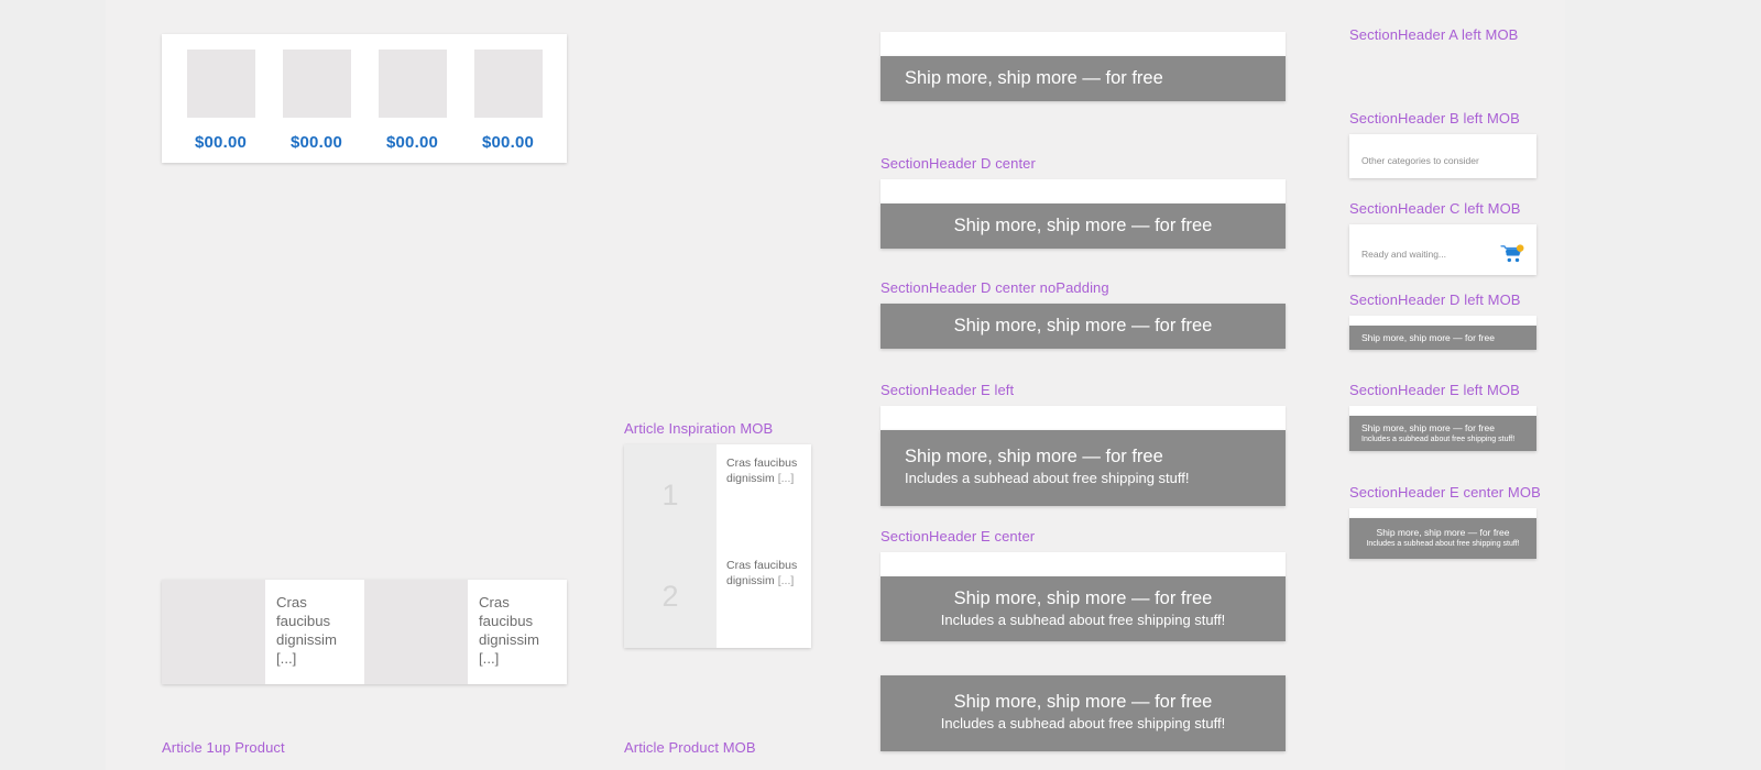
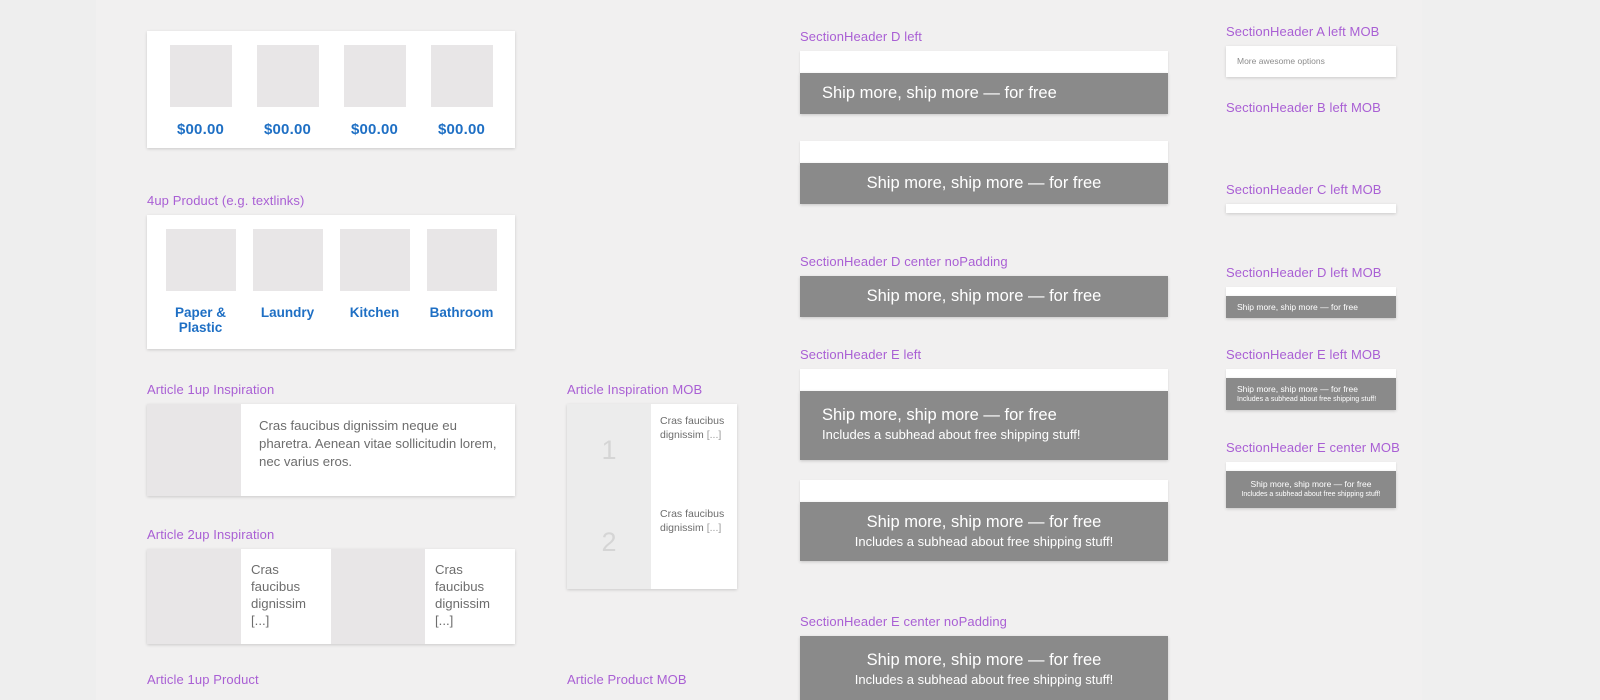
  $00.00
  $00.00
  $00.00
  $00.00
+ 4up Product (e.g. textlinks)
+ Paper & Plastic
+ Laundry
+ Kitchen
+ Bathroom
+ Article 1up Inspiration
+ Cras faucibus dignissim neque eu pharetra. Aenean vitae sollicitudin lorem, nec varius eros.
+ Article 2up Inspiration
  Cras faucibus dignissim
  [...]
  Cras faucibus dignissim
  [...]
  Article 1up Product
  Article Inspiration MOB
  Cras faucibus dignissim [...]
  Cras faucibus dignissim [...]
  Article Product MOB
+ SectionHeader D left
  Ship more, ship more — for free
- SectionHeader D center
  Ship more, ship more — for free
  SectionHeader D center noPadding
  Ship more, ship more — for free
  SectionHeader E left
  Ship more, ship more — for free
  Includes a subhead about free shipping stuff!
- SectionHeader E center
  Ship more, ship more — for free
  Includes a subhead about free shipping stuff!
+ SectionHeader E center noPadding
  Ship more, ship more — for free
  Includes a subhead about free shipping stuff!
  SectionHeader A left MOB
+ More awesome options
  SectionHeader B left MOB
- Other categories to consider
  SectionHeader C left MOB
- Ready and waiting...
  SectionHeader D left MOB
  Ship more, ship more — for free
  SectionHeader E left MOB
  Ship more, ship more — for free
  SectionHeader E center MOB
  Ship more, ship more — for free
